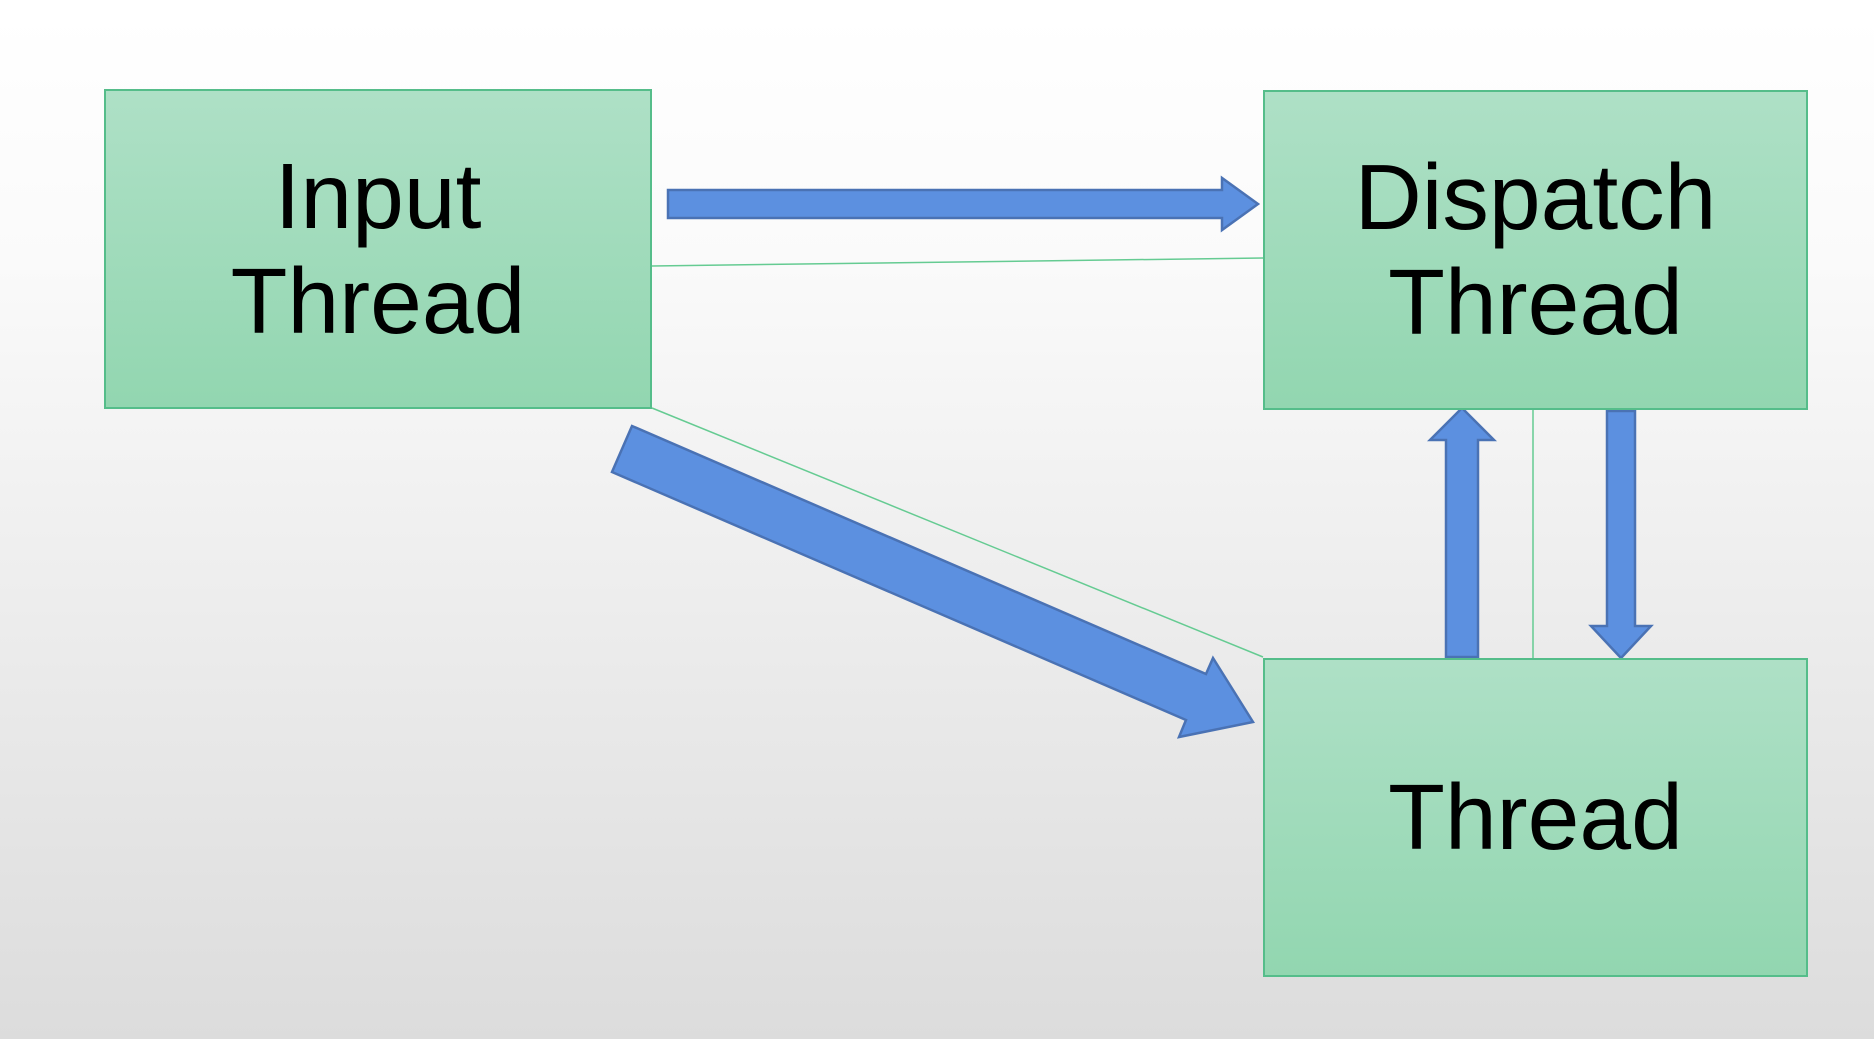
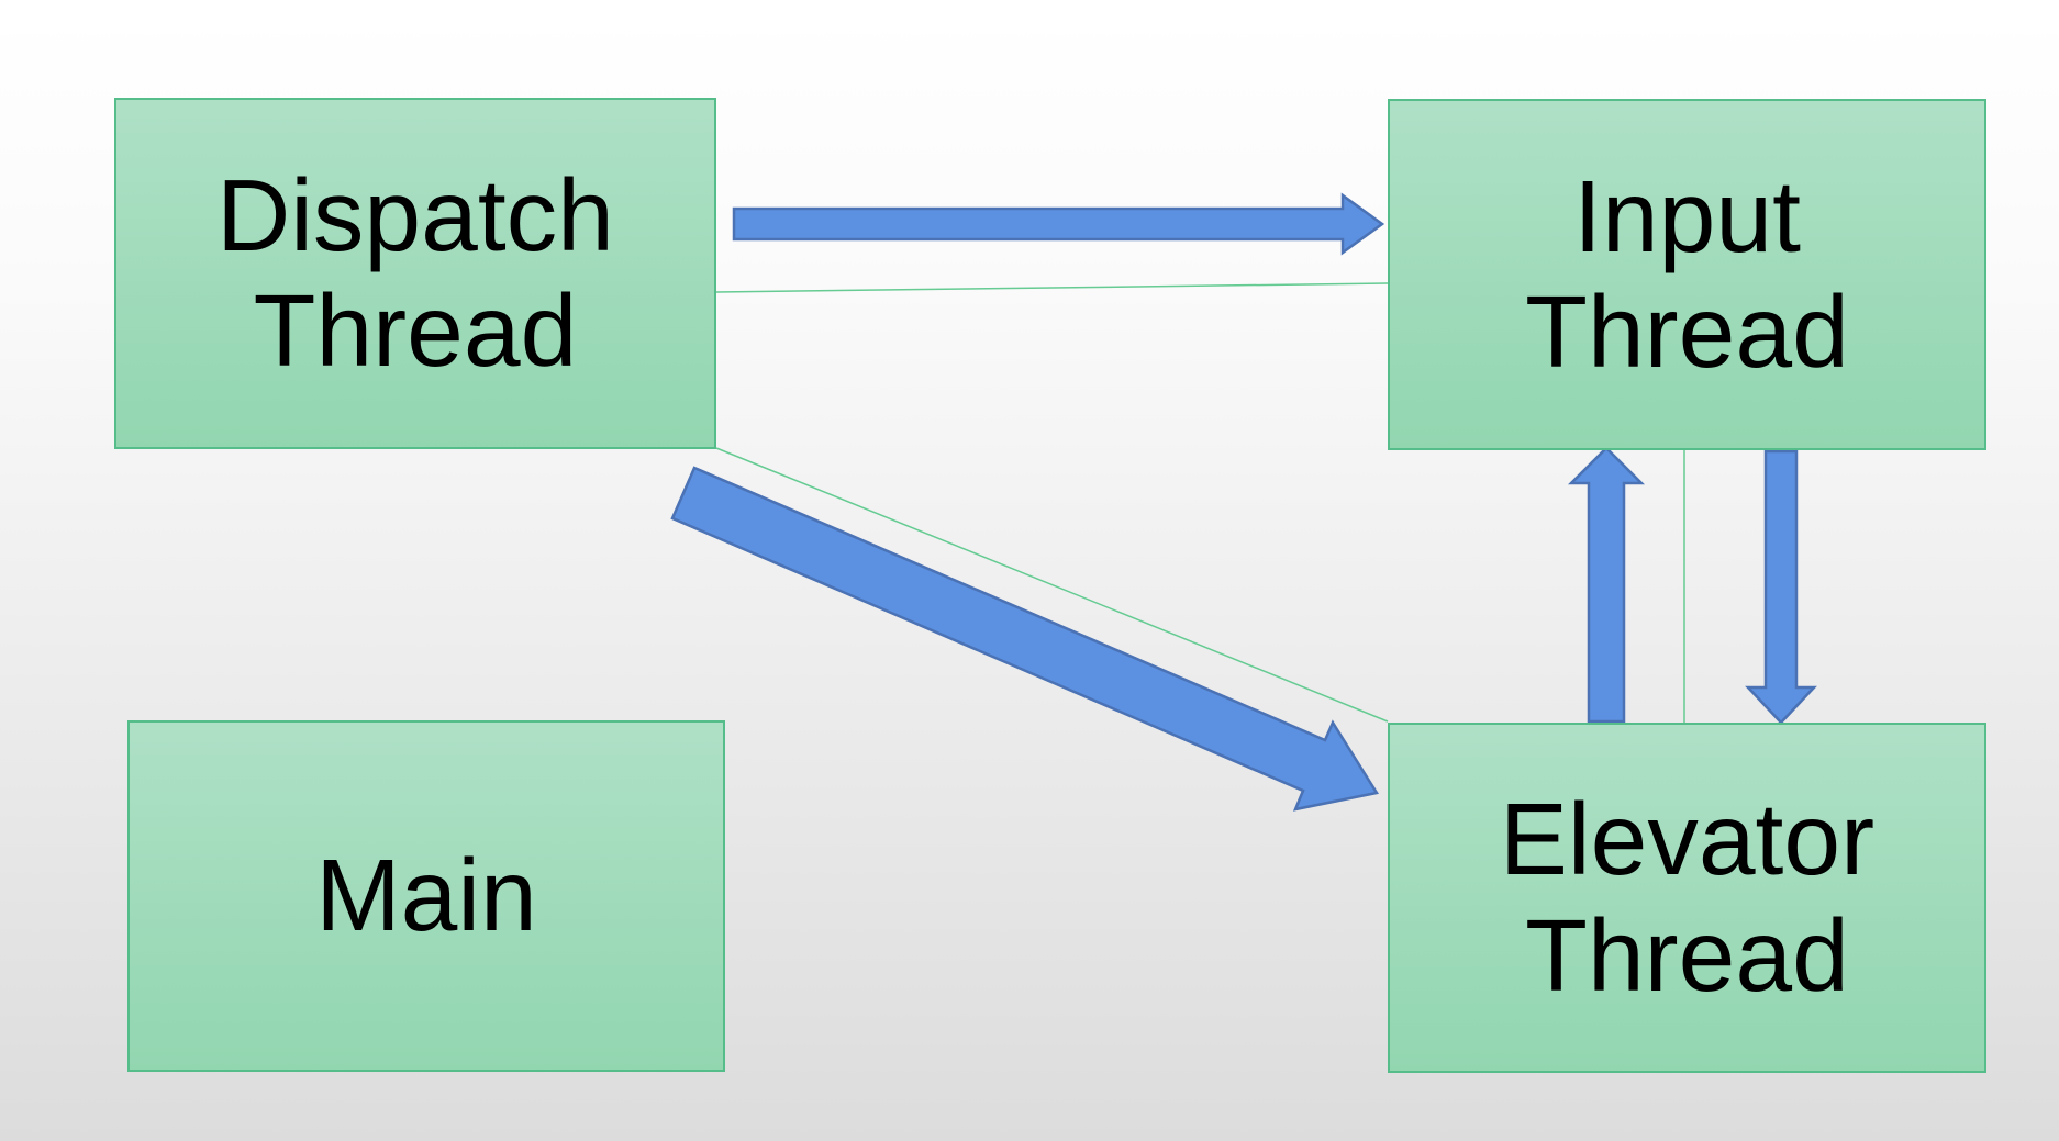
- Input
+ Dispatch
  Thread
- Dispatch
+ Input
  Thread
+ Main
+ Elevator
  Thread
